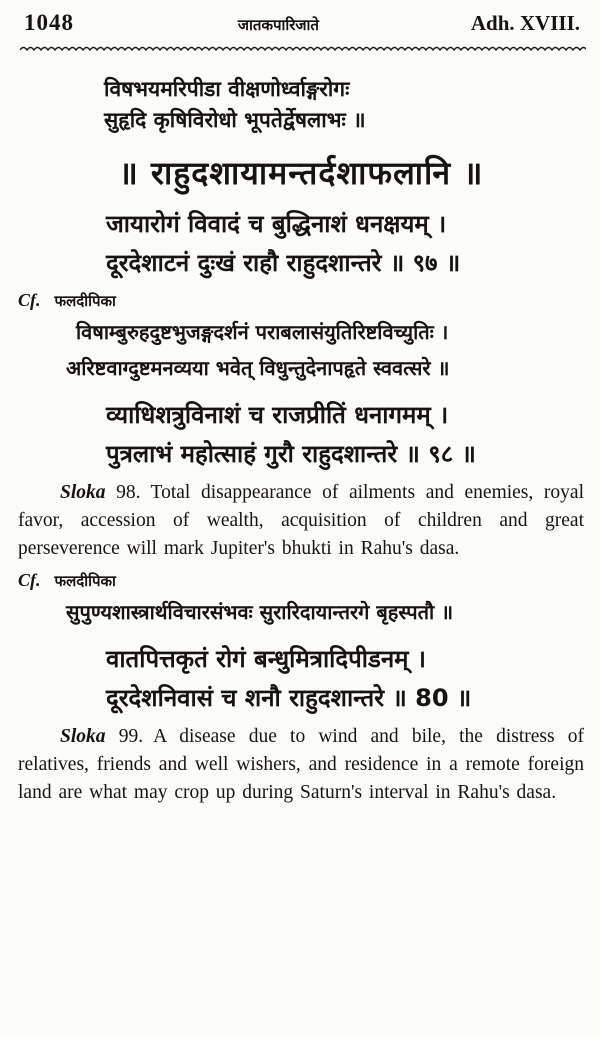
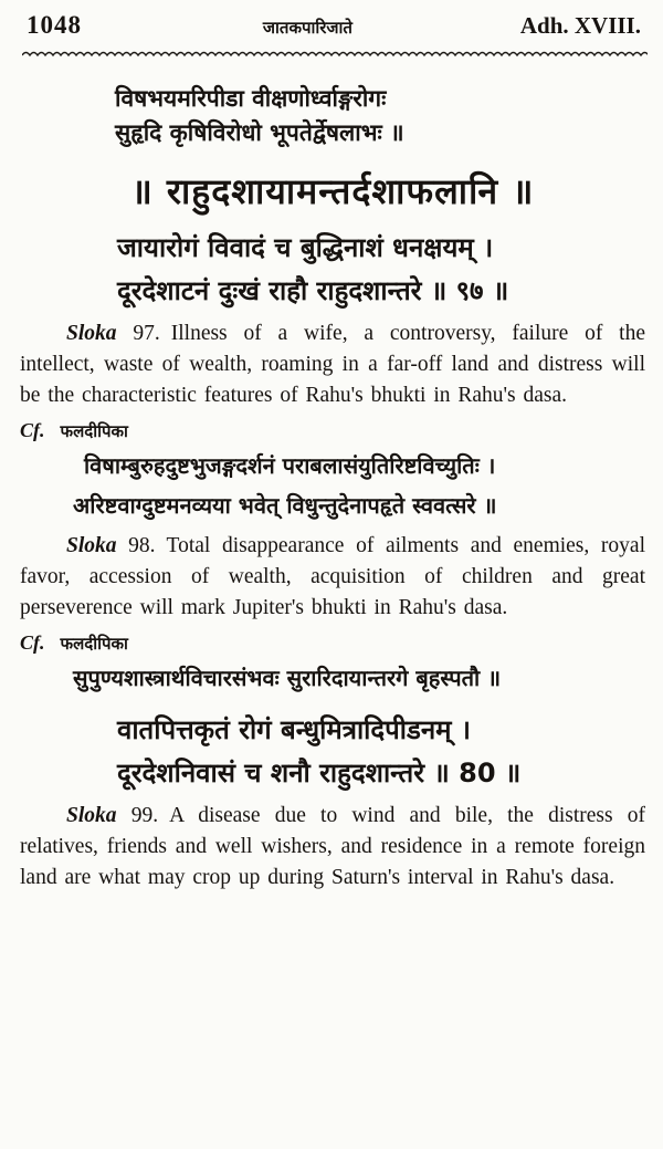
  1048
  जातकपारिजाते
  Adh. XVIII.
  विषभयमरिपीडा वीक्षणोर्ध्वाङ्गरोगः
  सुहृदि कृषिविरोधो भूपतेर्द्वेषलाभः ॥
  ॥ राहुदशायामन्तर्दशाफलानि ॥
  जायारोगं विवादं च बुद्धिनाशं धनक्षयम् ।
  दूरदेशाटनं दुःखं राहौ राहुदशान्तरे ॥ ९७ ॥
+ Sloka 97. Illness of a wife, a controversy, failure of the intellect, waste of wealth, roaming in a far-off land and distress will be the characteristic features of Rahu's bhukti in Rahu's dasa.
  Cf.
  फलदीपिका
  विषाम्बुरुहदुष्टभुजङ्गदर्शनं पराबलासंयुतिरिष्टविच्युतिः ।
  अरिष्टवाग्दुष्टमनव्यया भवेत् विधुन्तुदेनापहृते स्ववत्सरे ॥
- व्याधिशत्रुविनाशं च राजप्रीतिं धनागमम् ।
- पुत्रलाभं महोत्साहं गुरौ राहुदशान्तरे ॥ ९८ ॥
  Sloka 98. Total disappearance of ailments and enemies, royal favor, accession of wealth, acquisition of children and great perseverence will mark Jupiter's bhukti in Rahu's dasa.
  Cf.
  फलदीपिका
  सुपुण्यशास्त्रार्थविचारसंभवः सुरारिदायान्तरगे बृहस्पतौ ॥
  वातपित्तकृतं रोगं बन्धुमित्रादिपीडनम् ।
  दूरदेशनिवासं च शनौ राहुदशान्तरे ॥ 80 ॥
  Sloka 99. A disease due to wind and bile, the distress of relatives, friends and well wishers, and residence in a remote foreign land are what may crop up during Saturn's interval in Rahu's dasa.
